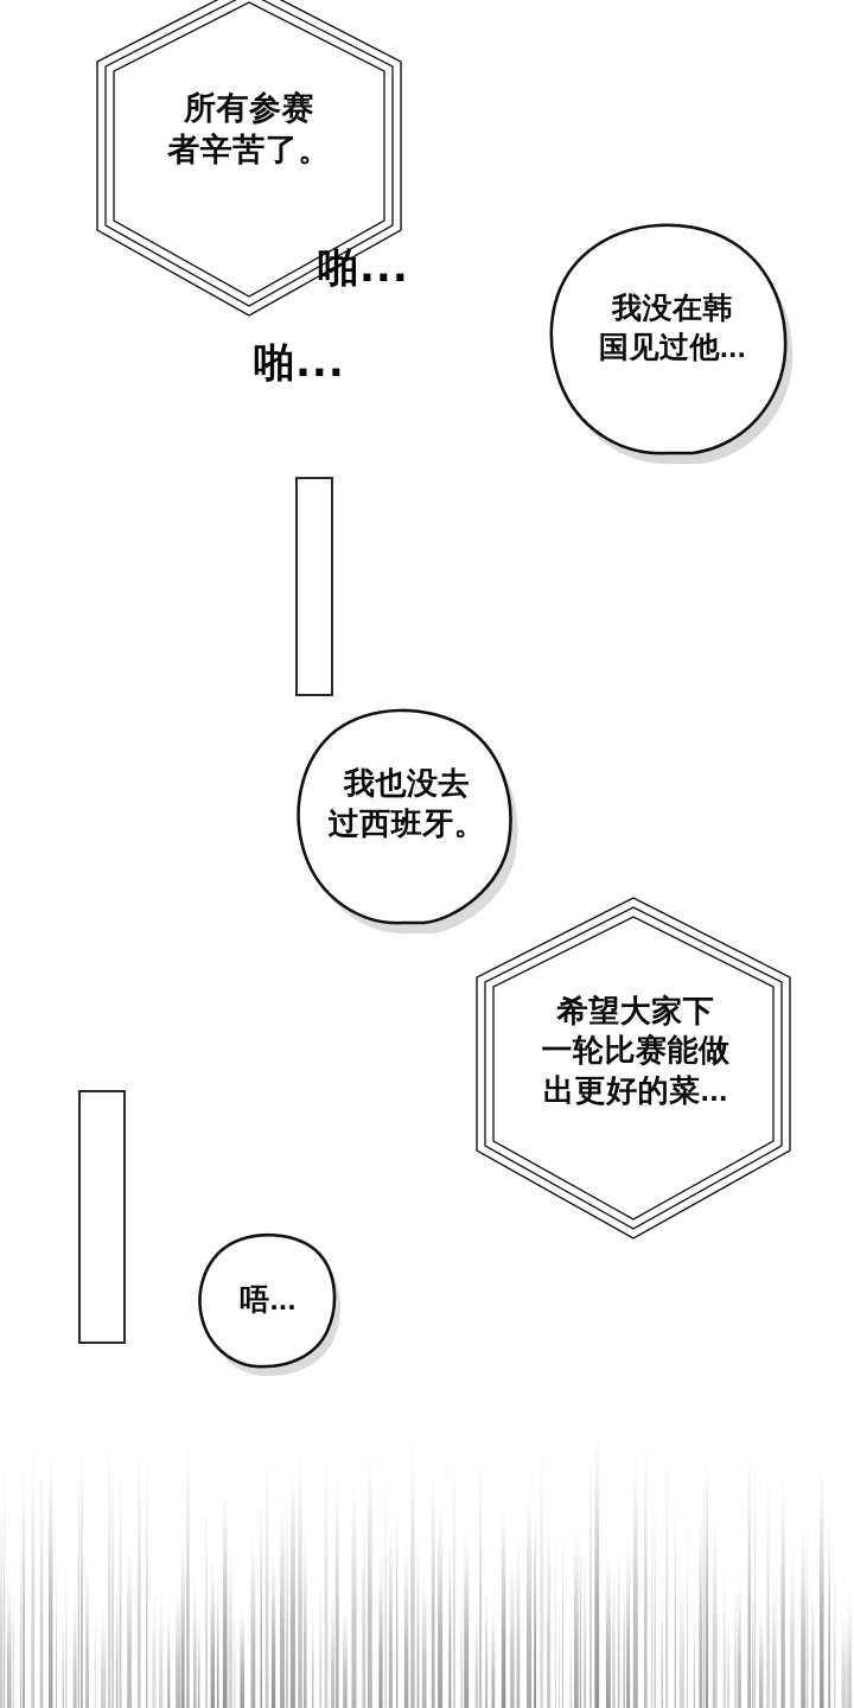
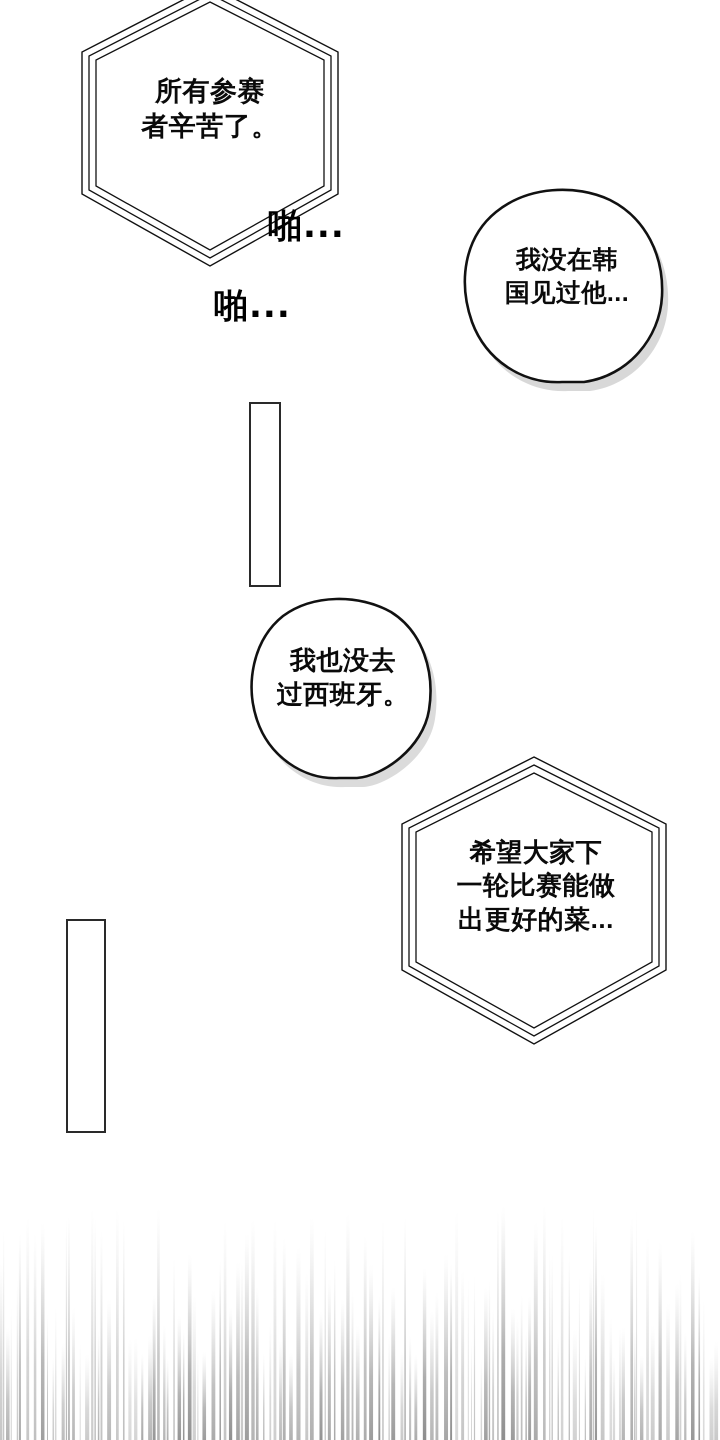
  所有参赛
  者辛苦了。
  啪...
  啪...
  我没在韩
  国见过他...
  我也没去
  过西班牙。
  希望大家下
  一轮比赛能做
  出更好的菜...
- 唔...
